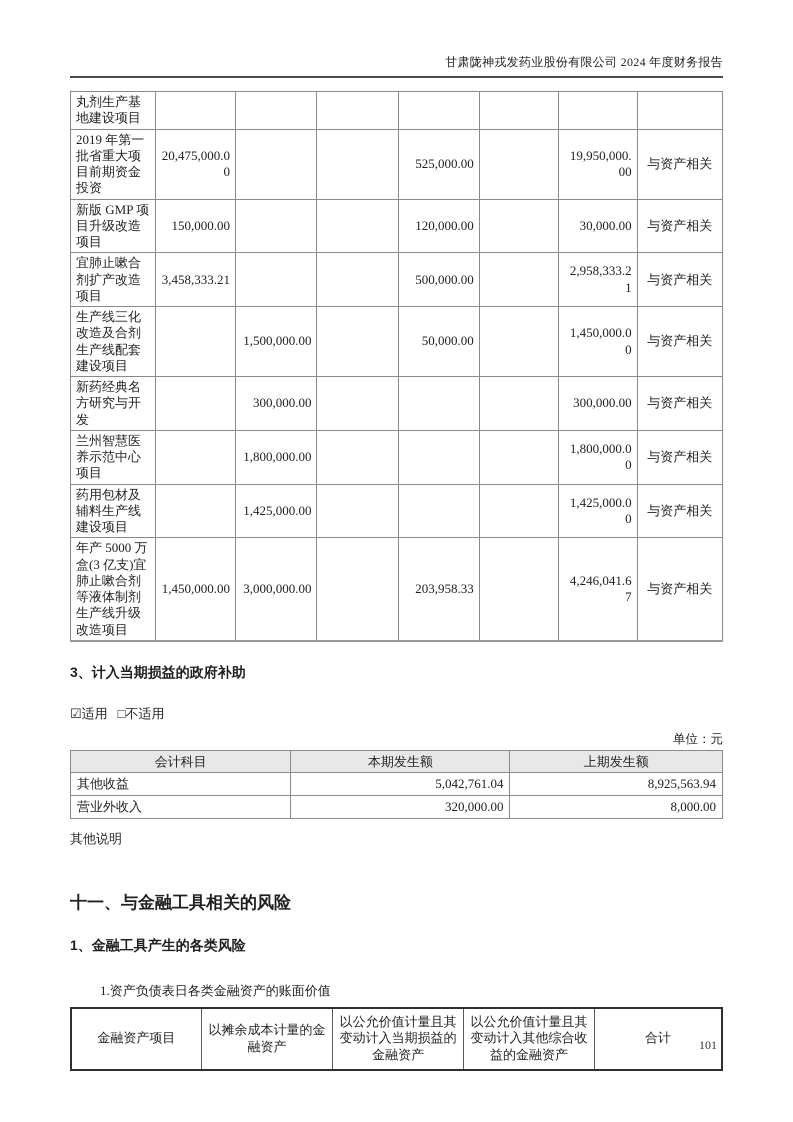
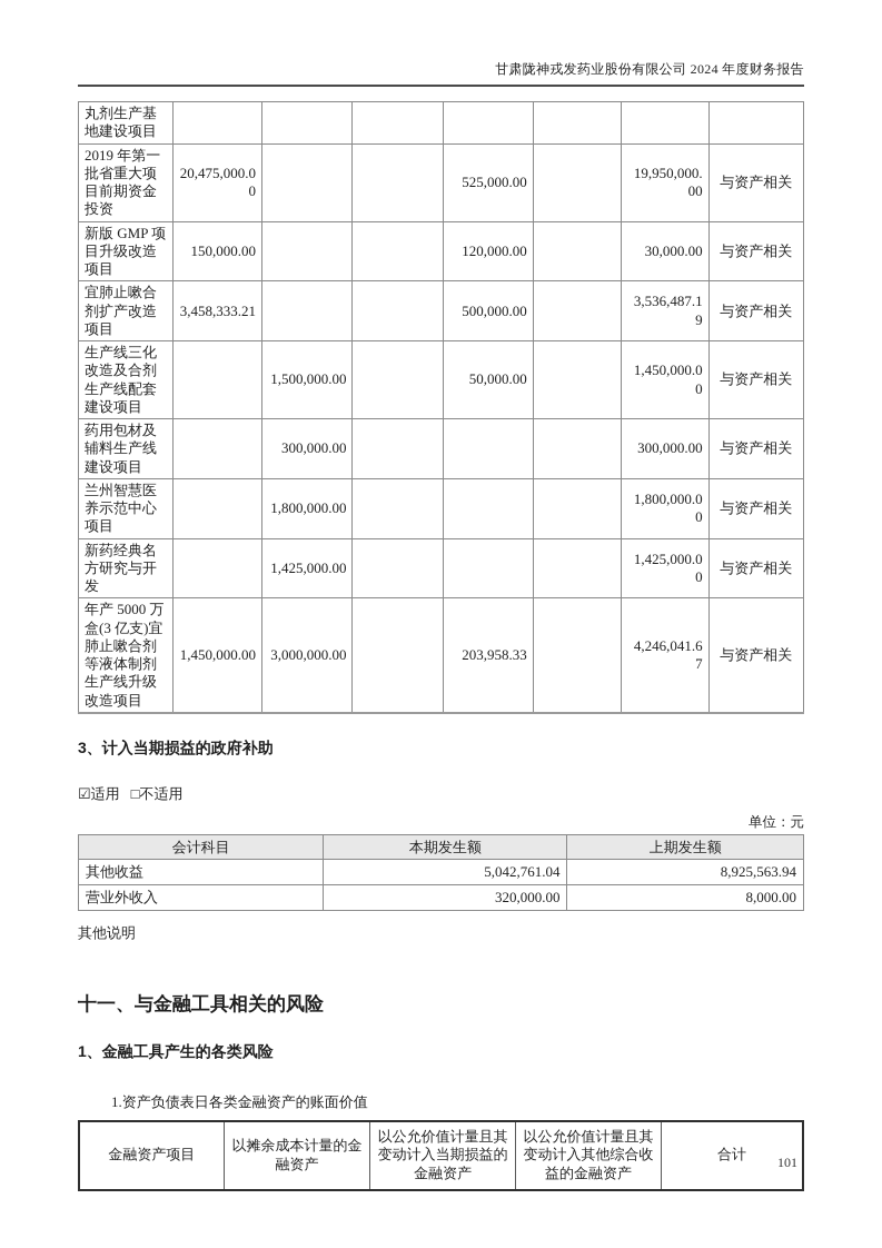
  甘肃陇神戎发药业股份有限公司 2024 年度财务报告
  丸剂生产基地建设项目
  2019 年第一批省重大项目前期资金投资	20,475,000.00			525,000.00		19,950,000.00	与资产相关
  新版 GMP 项目升级改造项目	150,000.00			120,000.00		30,000.00	与资产相关
- 宜肺止嗽合剂扩产改造项目	3,458,333.21			500,000.00		2,958,333.21	与资产相关
+ 宜肺止嗽合剂扩产改造项目	3,458,333.21			500,000.00		3,536,487.19	与资产相关
  生产线三化改造及合剂生产线配套建设项目		1,500,000.00		50,000.00		1,450,000.00	与资产相关
- 新药经典名方研究与开发		300,000.00				300,000.00	与资产相关
+ 药用包材及辅料生产线建设项目		300,000.00				300,000.00	与资产相关
  兰州智慧医养示范中心项目		1,800,000.00				1,800,000.00	与资产相关
- 药用包材及辅料生产线建设项目		1,425,000.00				1,425,000.00	与资产相关
+ 新药经典名方研究与开发		1,425,000.00				1,425,000.00	与资产相关
  年产 5000 万盒(3 亿支)宜肺止嗽合剂等液体制剂生产线升级改造项目	1,450,000.00	3,000,000.00		203,958.33		4,246,041.67	与资产相关
  3、计入当期损益的政府补助
  ☑适用 □不适用
  单位：元
  会计科目	本期发生额	上期发生额
  其他收益	5,042,761.04	8,925,563.94
  营业外收入	320,000.00	8,000.00
  其他说明
  十一、与金融工具相关的风险
  1、金融工具产生的各类风险
  1.资产负债表日各类金融资产的账面价值
  金融资产项目	以摊余成本计量的金融资产	以公允价值计量且其变动计入当期损益的金融资产	以公允价值计量且其变动计入其他综合收益的金融资产	合计
  101
